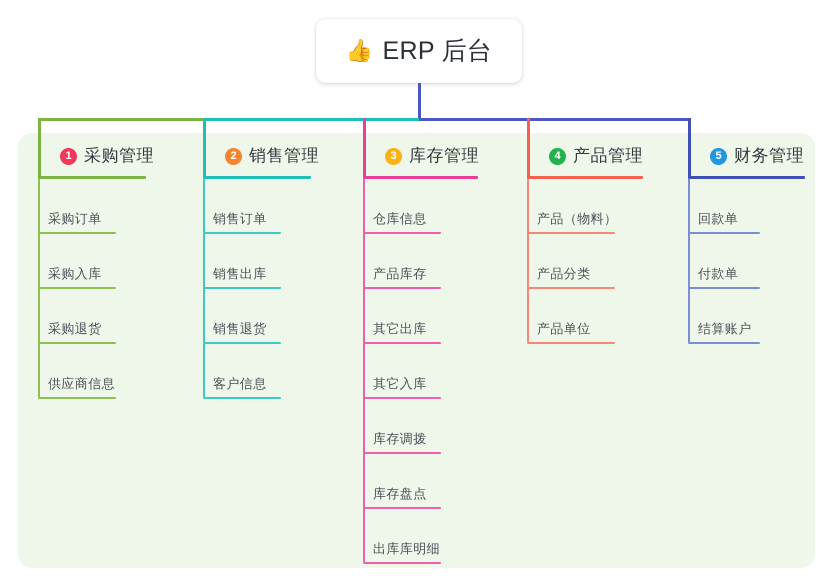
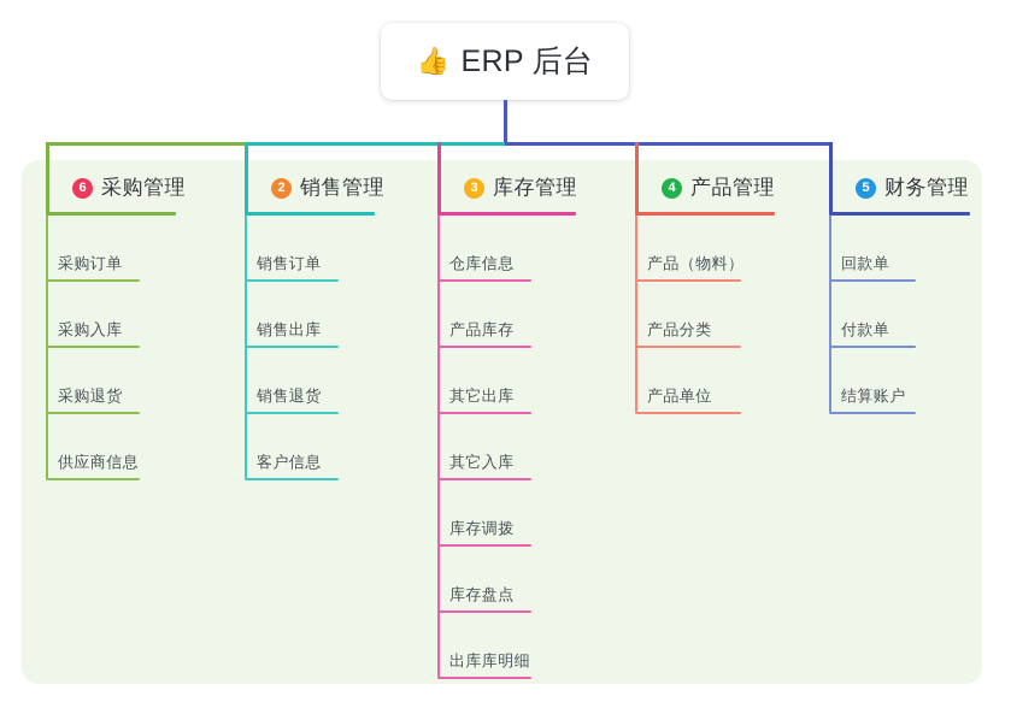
  👍
  ERP 后台
- 1
+ 6
  采购管理
  采购订单
  采购入库
  采购退货
  供应商信息
  2
  销售管理
  销售订单
  销售出库
  销售退货
  客户信息
  3
  库存管理
  仓库信息
  产品库存
  其它出库
  其它入库
  库存调拨
  库存盘点
  出库库明细
  4
  产品管理
  产品（物料）
  产品分类
  产品单位
  5
  财务管理
  回款单
  付款单
  结算账户
